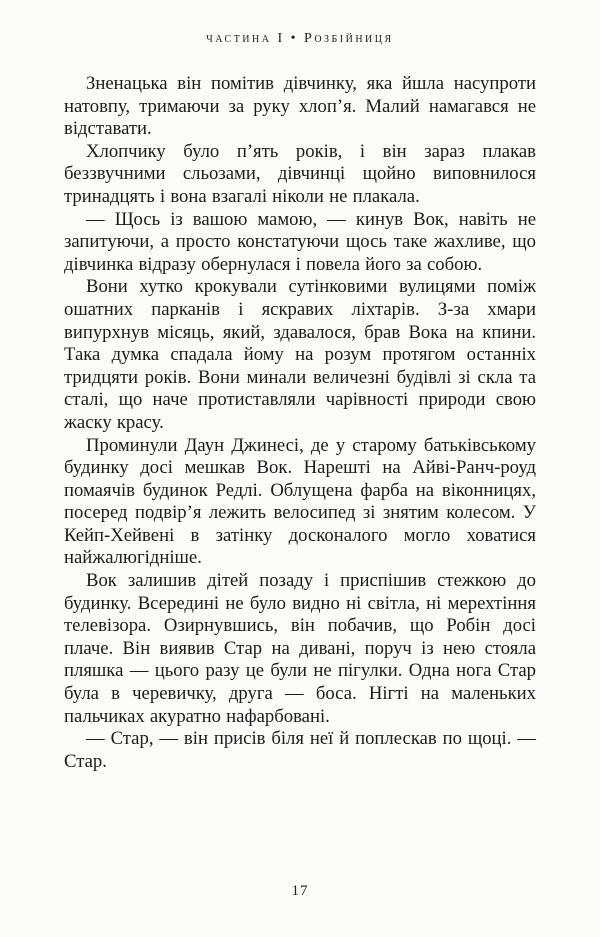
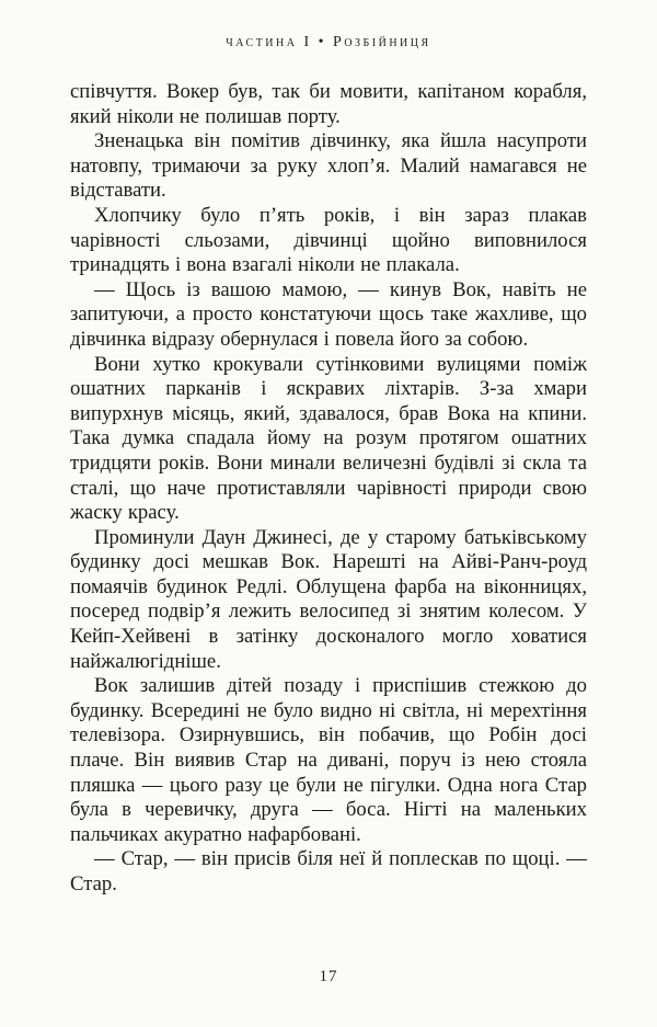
  частина I • Розбійниця
+ співчуття. Вокер був, так би мовити, капітаном корабля, який ніколи не полишав порту.
  Зненацька він помітив дівчинку, яка йшла насупроти натовпу, тримаючи за руку хлоп’я. Малий намагався не відставати.
- Хлопчику було п’ять років, і він зараз плакав беззвучними сльозами, дівчинці щойно виповнилося тринадцять і вона взагалі ніколи не плакала.
+ Хлопчику було п’ять років, і він зараз плакав чарівності сльозами, дівчинці щойно виповнилося тринадцять і вона взагалі ніколи не плакала.
  — Щось із вашою мамою, — кинув Вок, навіть не запитуючи, а просто констатуючи щось таке жахливе, що дівчинка відразу обернулася і повела його за собою.
- Вони хутко крокували сутінковими вулицями поміж ошатних парканів і яскравих ліхтарів. З-за хмари випурхнув місяць, який, здавалося, брав Вока на кпини. Така думка спадала йому на розум протягом останніх тридцяти років. Вони минали величезні будівлі зі скла та сталі, що наче протиставляли чарівності природи свою жаску красу.
+ Вони хутко крокували сутінковими вулицями поміж ошатних парканів і яскравих ліхтарів. З-за хмари випурхнув місяць, який, здавалося, брав Вока на кпини. Така думка спадала йому на розум протягом ошатних тридцяти років. Вони минали величезні будівлі зі скла та сталі, що наче протиставляли чарівності природи свою жаску красу.
  Проминули Даун Джинесі, де у старому батьківському будинку досі мешкав Вок. Нарешті на Айві-Ранч-роуд помаячів будинок Редлі. Облущена фарба на віконницях, посеред подвір’я лежить велосипед зі знятим колесом. У Кейп-Хейвені в затінку досконалого могло ховатися найжалюгідніше.
  Вок залишив дітей позаду і приспішив стежкою до будинку. Всередині не було видно ні світла, ні мерехтіння телевізора. Озирнувшись, він побачив, що Робін досі плаче. Він виявив Стар на дивані, поруч із нею стояла пляшка — цього разу це були не пігулки. Одна нога Стар була в черевичку, друга — боса. Нігті на маленьких пальчиках акуратно нафарбовані.
  — Стар, — він присів біля неї й поплескав по щоці. — Стар.
  17
